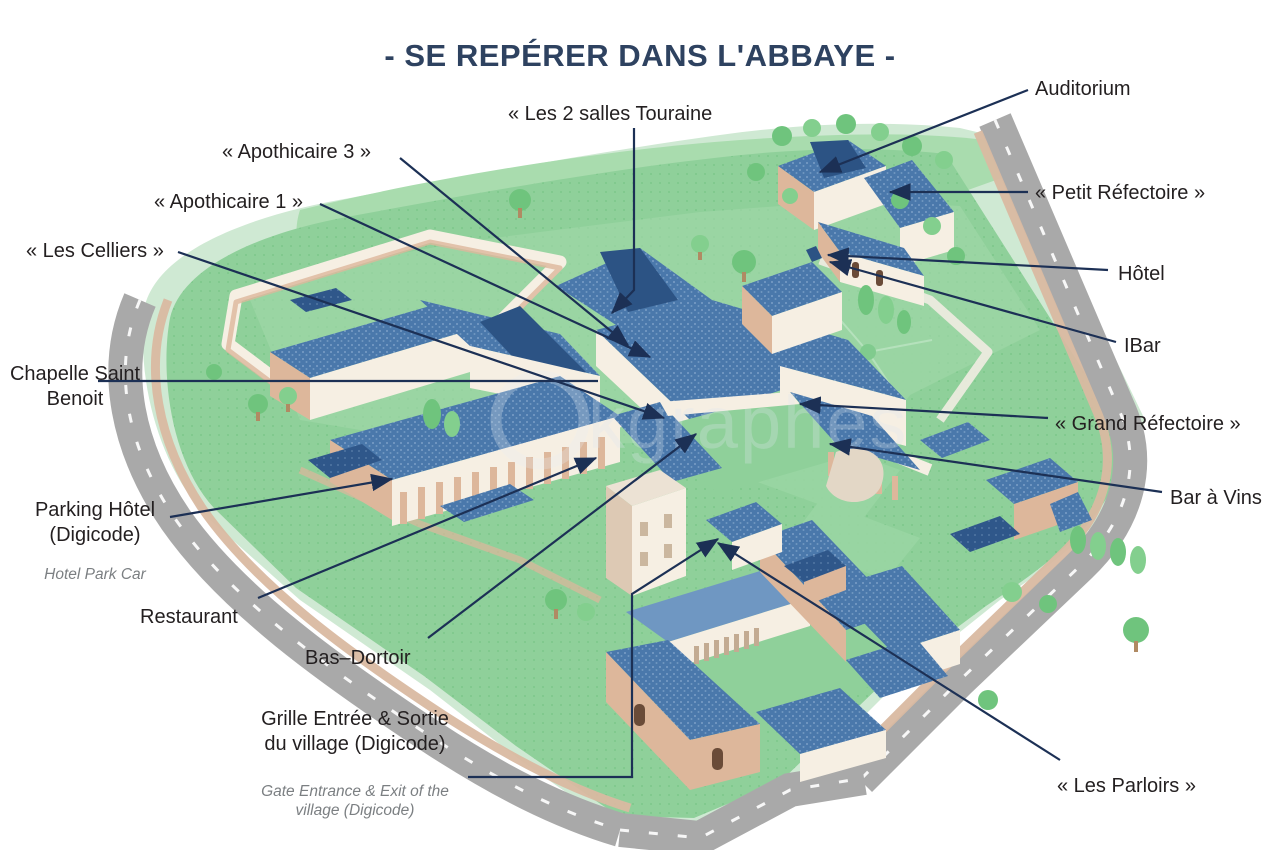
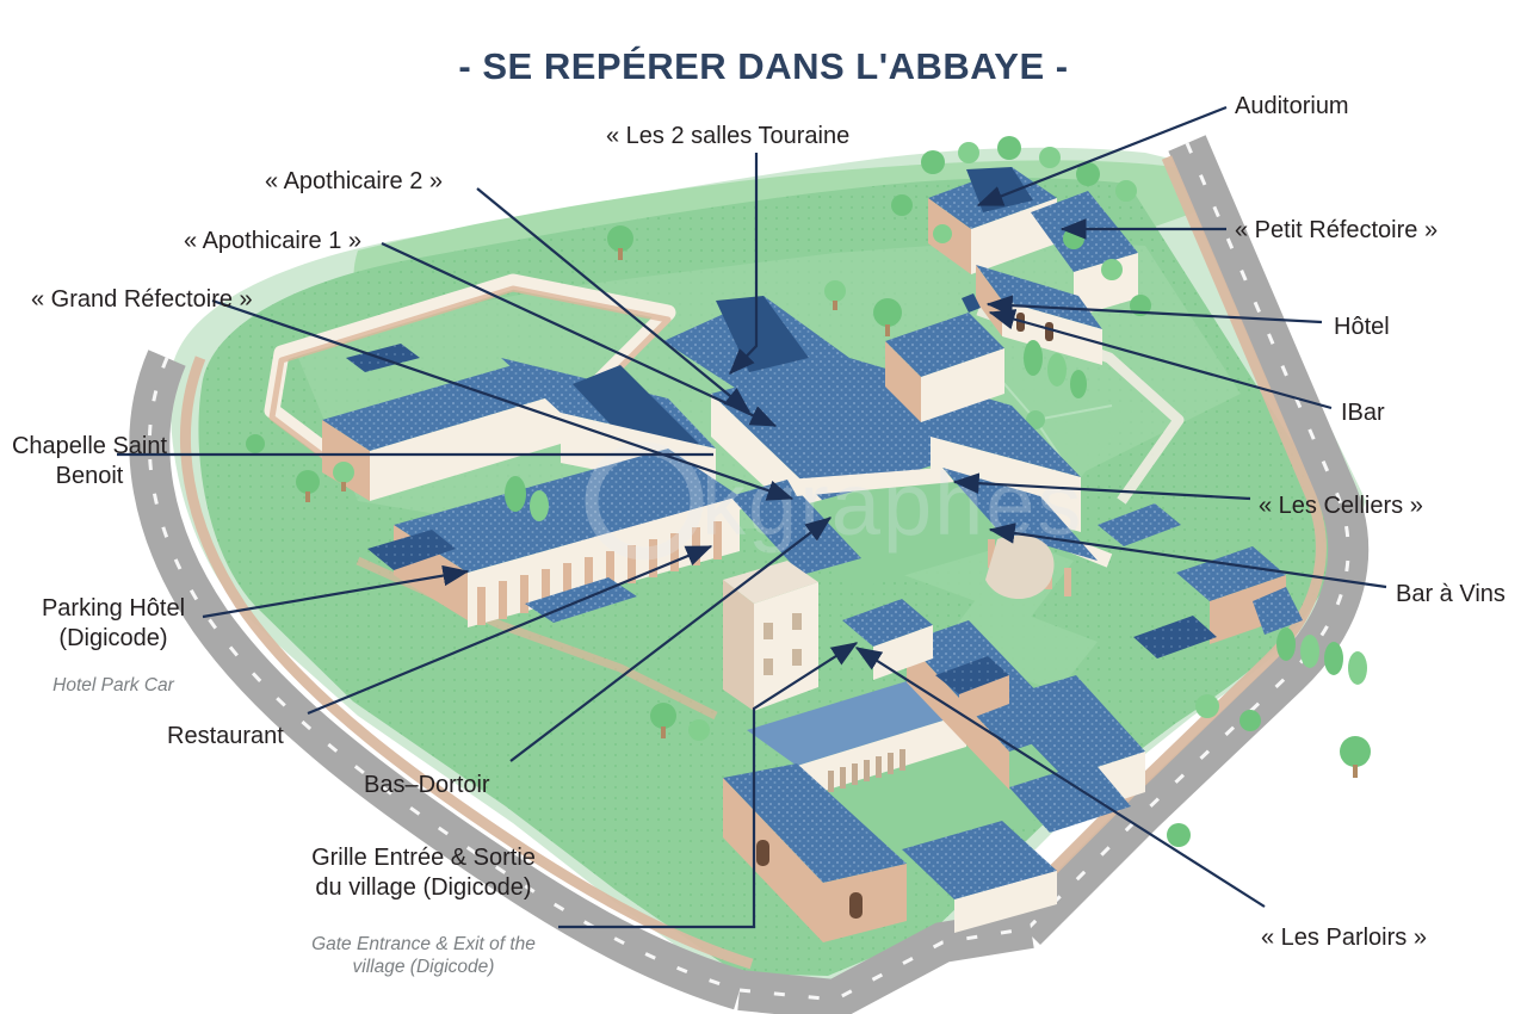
  kgraphes
  - SE REPÉRER DANS L'ABBAYE -
  « Les 2 salles Touraine
- « Apothicaire 3 »
+ « Apothicaire 2 »
  « Apothicaire 1 »
- « Les Celliers »
+ « Grand Réfectoire »
  Chapelle Saint
  Benoit
  Parking Hôtel
  (Digicode)
  Restaurant
  Bas–Dortoir
  Grille Entrée & Sortie
  du village (Digicode)
  Auditorium
  « Petit Réfectoire »
  Hôtel
  IBar
- « Grand Réfectoire »
+ « Les Celliers »
  Bar à Vins
  « Les Parloirs »
  Hotel Park Car
  Gate Entrance & Exit of the
  village (Digicode)
